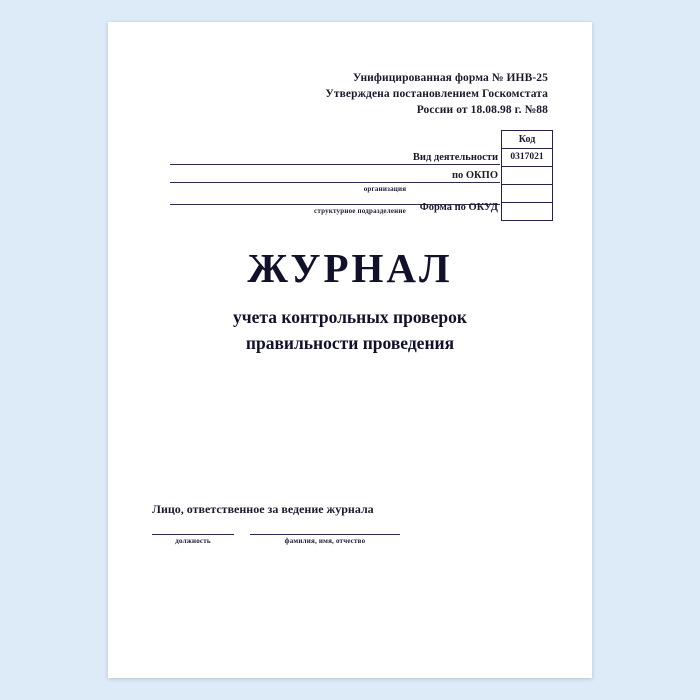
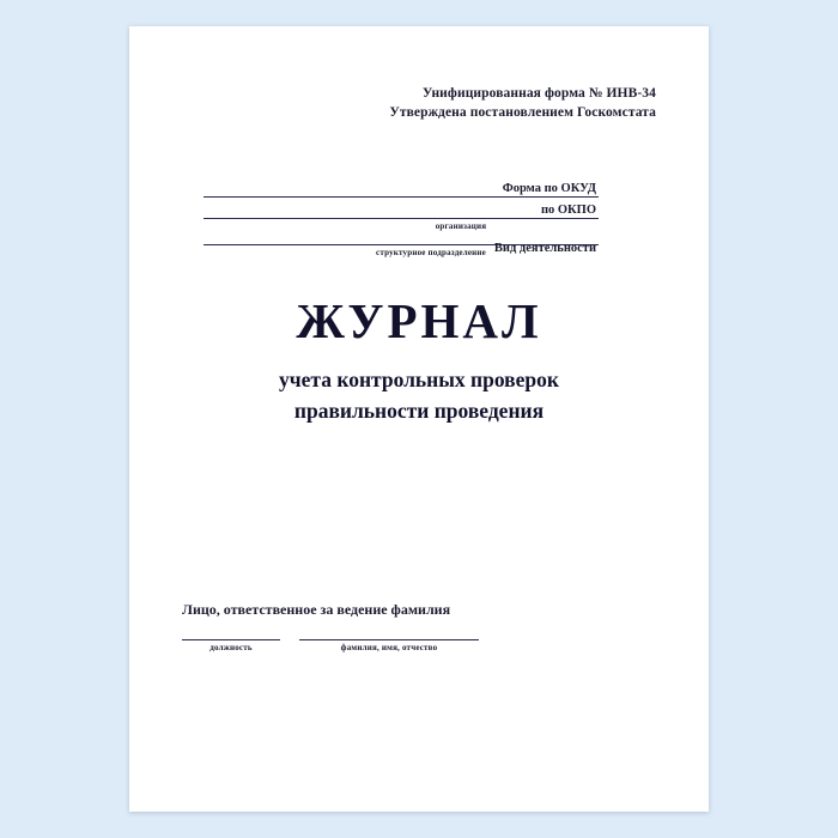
- Унифицированная форма № ИНВ-25
+ Унифицированная форма № ИНВ-34
  Утверждена постановлением Госкомстата
- России от 18.08.98 г. №88
- Код
- 0317021
- Вид деятельности
+ Форма по ОКУД
  по ОКПО
  организация
- Форма по ОКУД
+ Вид деятельности
  структурное подразделение
  ЖУРНАЛ
  учета контрольных проверок
  правильности проведения
- Лицо, ответственное за ведение журнала
+ Лицо, ответственное за ведение фамилия
  должность
  фамилия, имя, отчество
